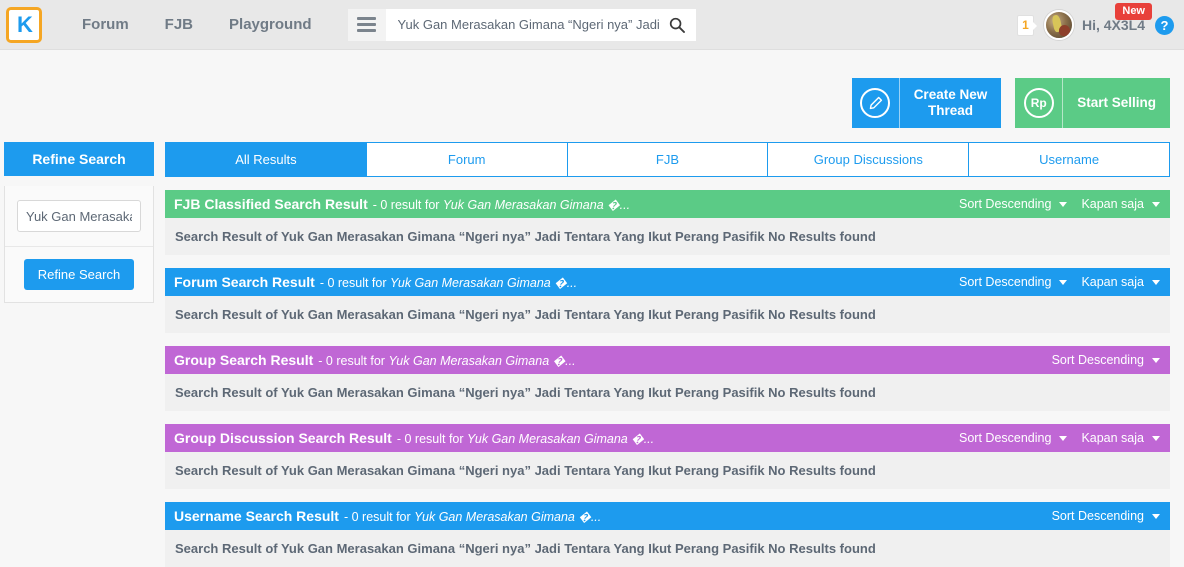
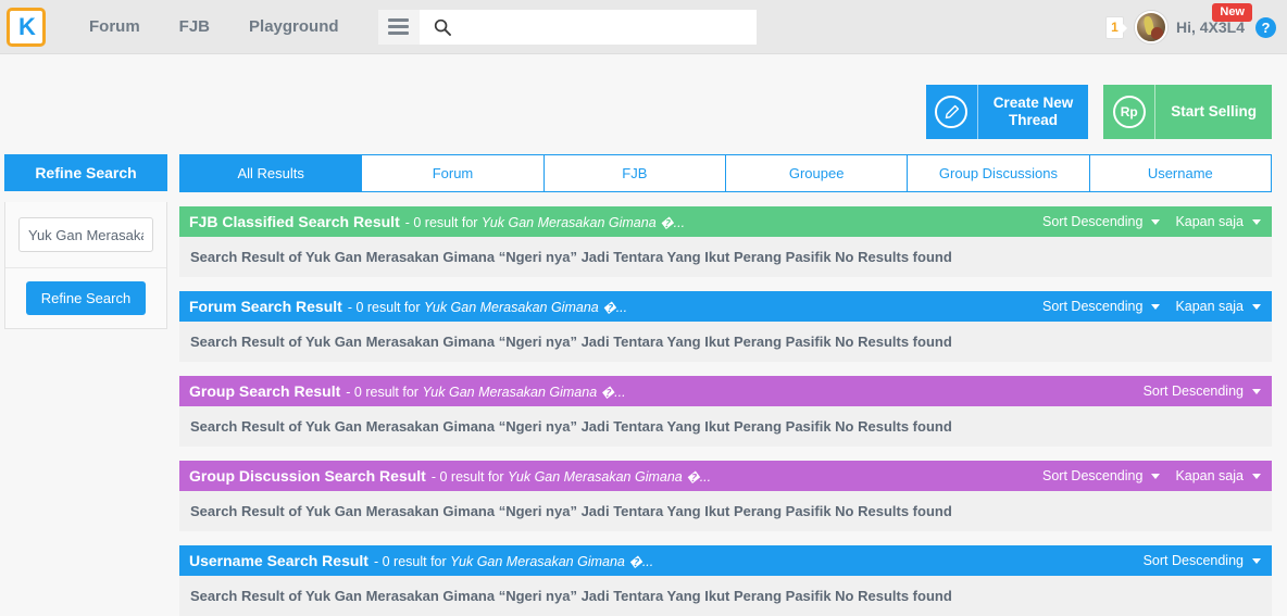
  K
  Forum
  FJB
  Playground
- Yuk Gan Merasakan Gimana “Ngeri nya” Jadi
  1
  Hi, 4X3L4
  New
  ?
  Create New
  Thread
  Rp
  Start Selling
  Refine Search
  Yuk Gan Merasak
  Refine Search
  All Results
  Forum
  FJB
+ Groupee
  Group Discussions
  Username
  FJB Classified Search Result
  - 0 result for Yuk Gan Merasakan Gimana �...
  Sort Descending
  Kapan saja
  Search Result of Yuk Gan Merasakan Gimana “Ngeri nya” Jadi Tentara Yang Ikut Perang Pasifik No Results found
  Forum Search Result
  - 0 result for Yuk Gan Merasakan Gimana �...
  Sort Descending
  Kapan saja
  Search Result of Yuk Gan Merasakan Gimana “Ngeri nya” Jadi Tentara Yang Ikut Perang Pasifik No Results found
  Group Search Result
  - 0 result for Yuk Gan Merasakan Gimana �...
  Sort Descending
  Search Result of Yuk Gan Merasakan Gimana “Ngeri nya” Jadi Tentara Yang Ikut Perang Pasifik No Results found
  Group Discussion Search Result
  - 0 result for Yuk Gan Merasakan Gimana �...
  Sort Descending
  Kapan saja
  Search Result of Yuk Gan Merasakan Gimana “Ngeri nya” Jadi Tentara Yang Ikut Perang Pasifik No Results found
  Username Search Result
  - 0 result for Yuk Gan Merasakan Gimana �...
  Sort Descending
  Search Result of Yuk Gan Merasakan Gimana “Ngeri nya” Jadi Tentara Yang Ikut Perang Pasifik No Results found
